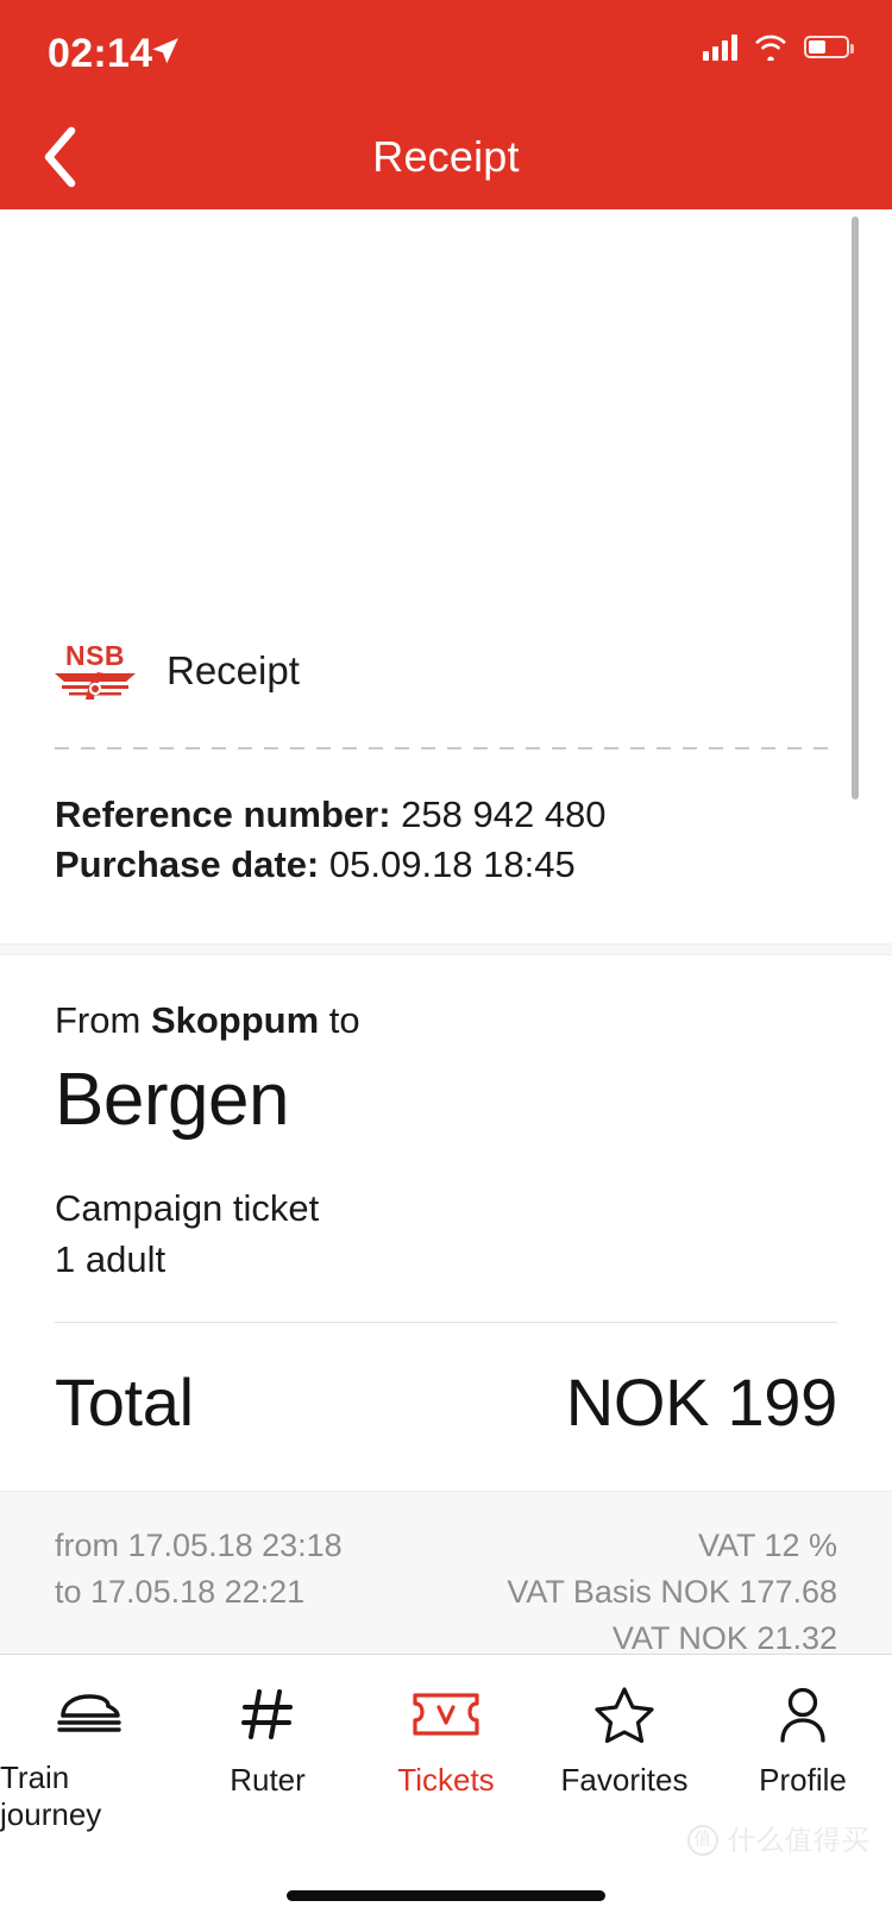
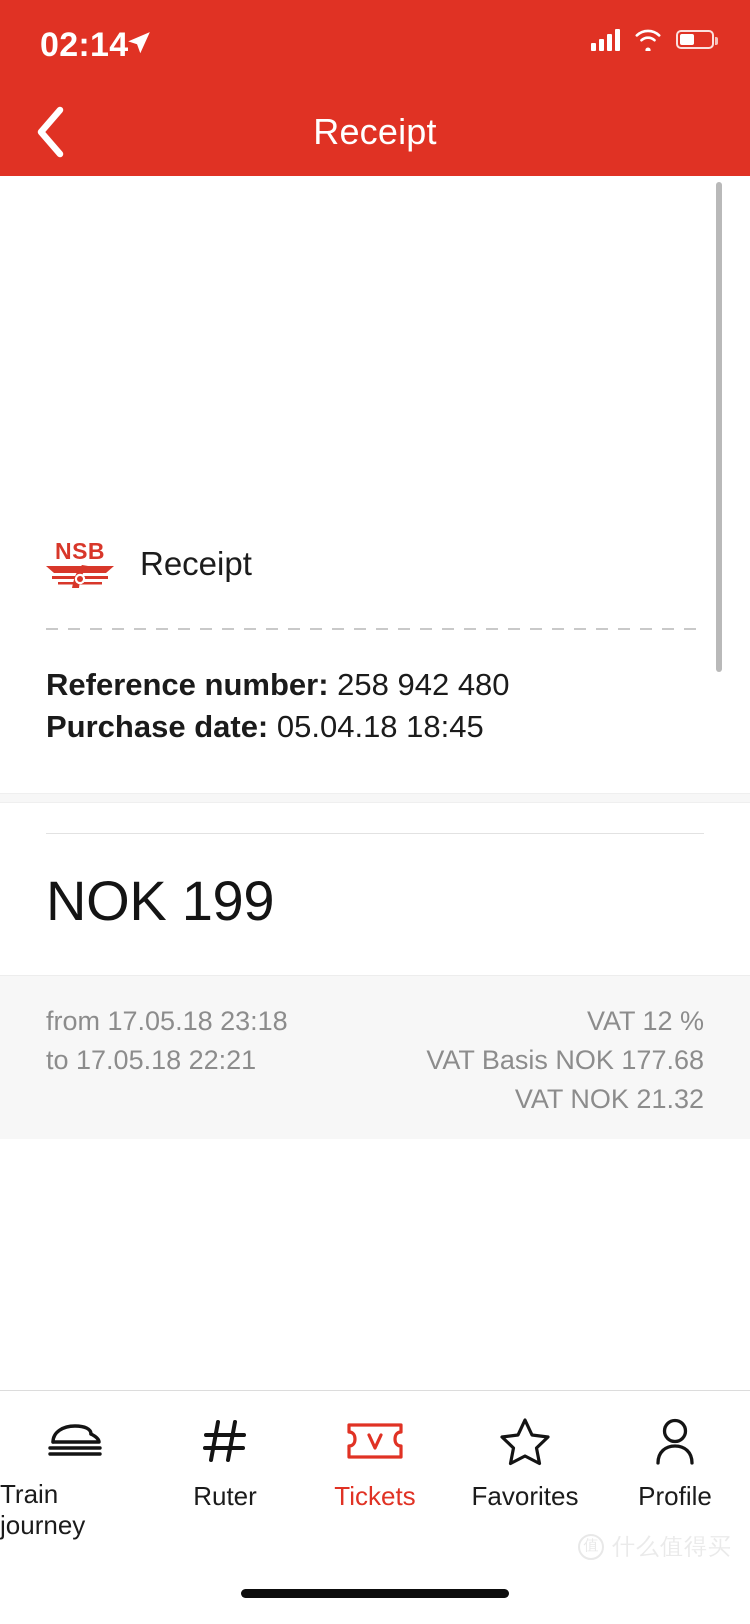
  02:14
  Receipt
  NSB
  Receipt
  Reference number: 258 942 480
- Purchase date: 05.09.18 18:45
+ Purchase date: 05.04.18 18:45
- From Skoppum to
- Bergen
- Campaign ticket
- 1 adult
- Total
  NOK 199
  from 17.05.18 23:18
  to 17.05.18 22:21
  VAT 12 %
  VAT Basis NOK 177.68
  VAT NOK 21.32
  Train journey
  Ruter
  Tickets
  Favorites
  Profile
